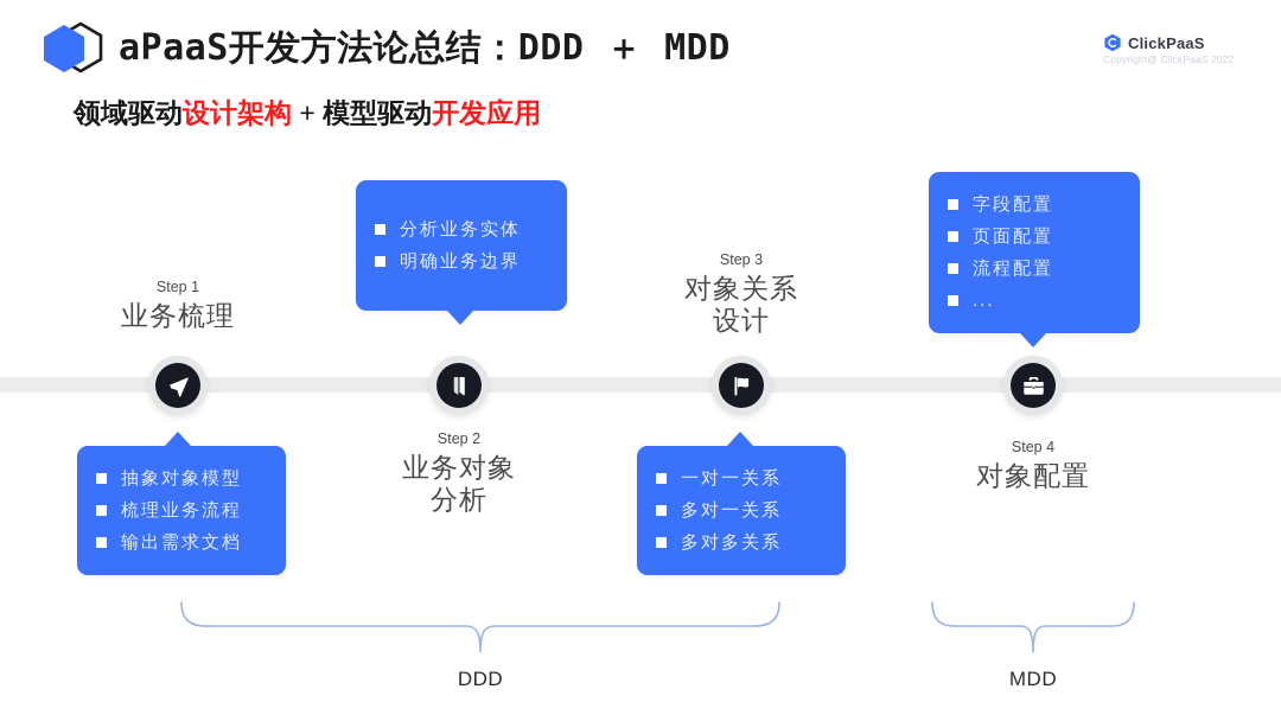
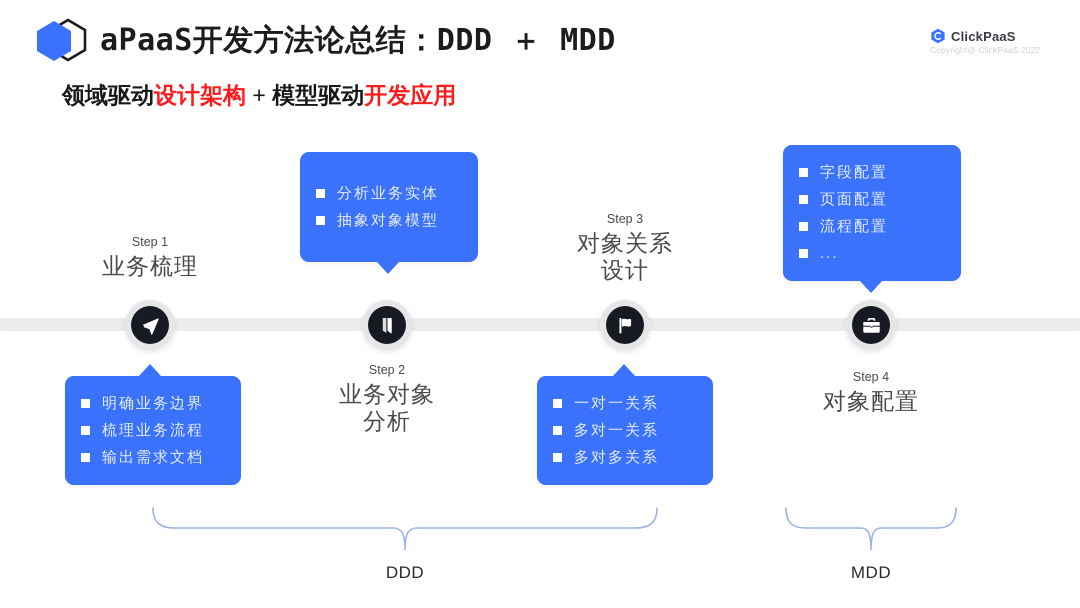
  aPaaS开发方法论总结：DDD ＋ MDD
  领域驱动设计架构 + 模型驱动开发应用
  ClickPaaS
  Copyright@ ClickPaaS 2022
  Step 1
  业务梳理
- 抽象对象模型
+ 明确业务边界
  梳理业务流程
  输出需求文档
  分析业务实体
- 明确业务边界
+ 抽象对象模型
  Step 2
  业务对象
  分析
  Step 3
  对象关系
  设计
  一对一关系
  多对一关系
  多对多关系
  字段配置
  页面配置
  流程配置
  ...
  Step 4
  对象配置
  DDD
  MDD
